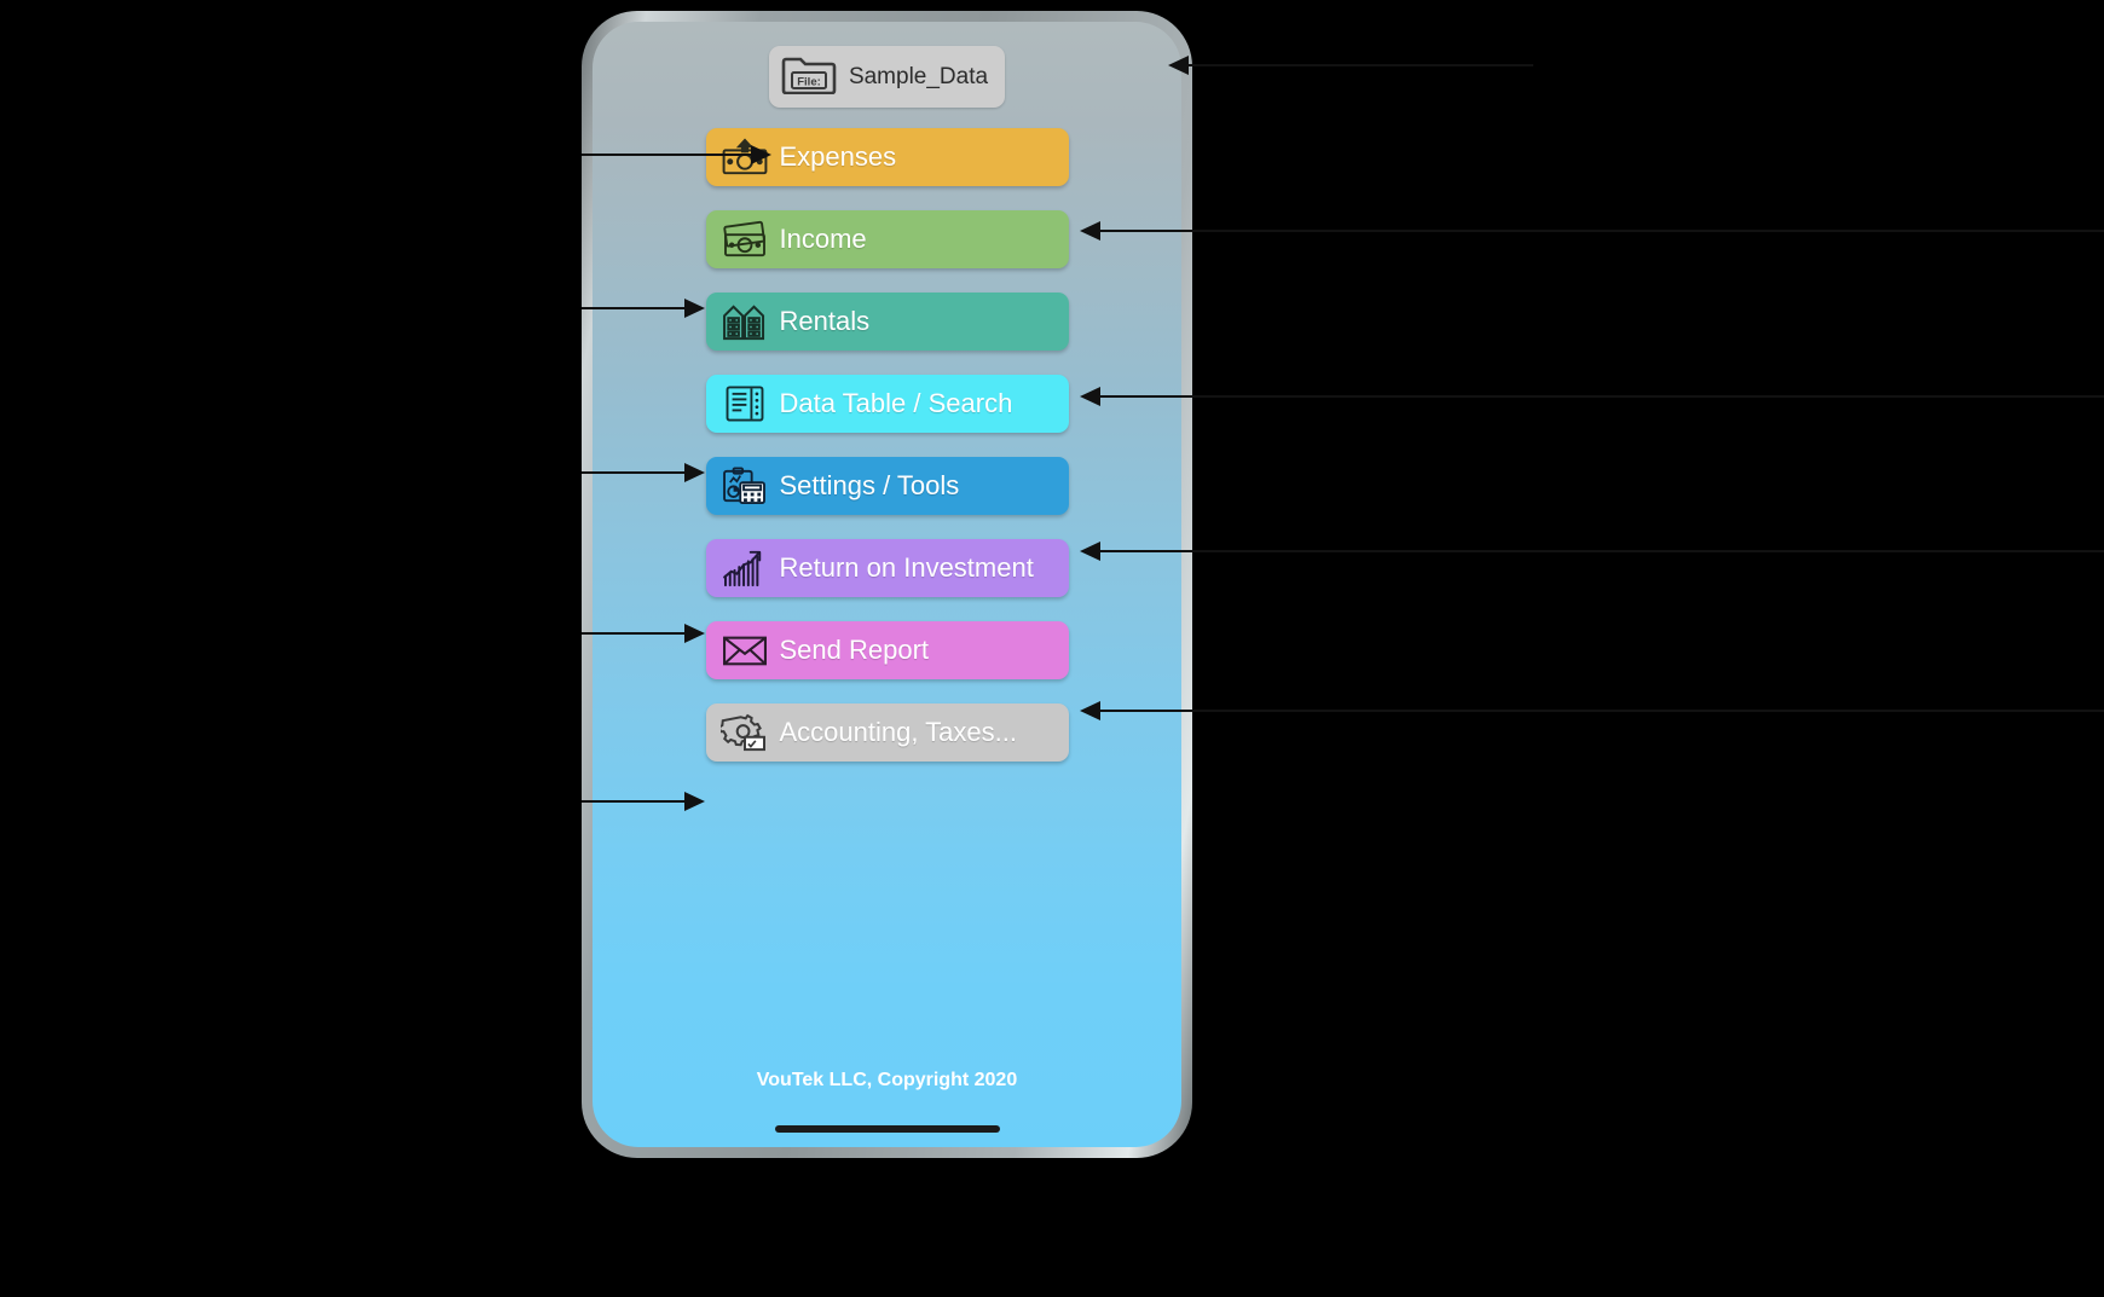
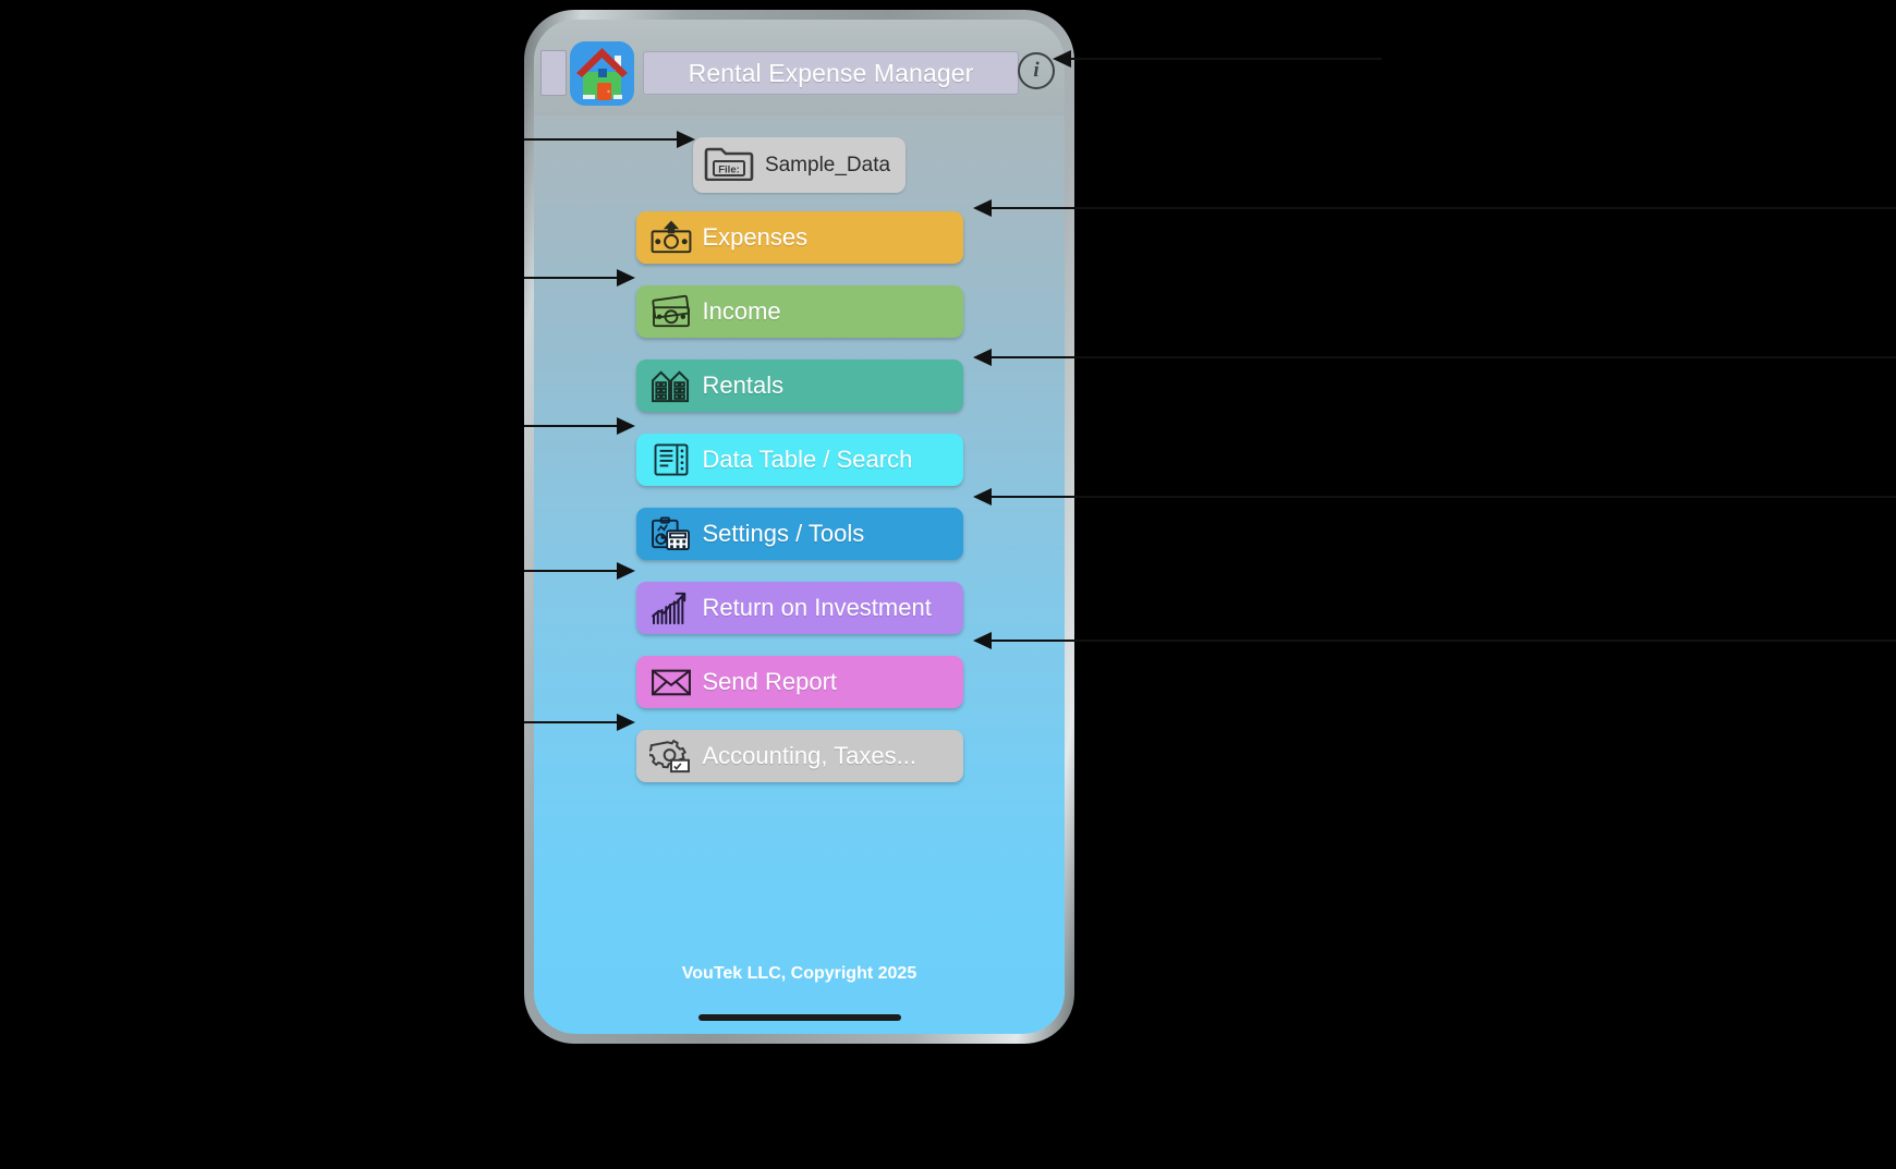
+ Rental Expense Manager
+ i
  File:
  Sample_Data
  Expenses
  Income
  Rentals
  Data Table / Search
  Settings / Tools
  Return on Investment
  Send Report
  Accounting, Taxes...
- VouTek LLC, Copyright 2020
+ VouTek LLC, Copyright 2025
